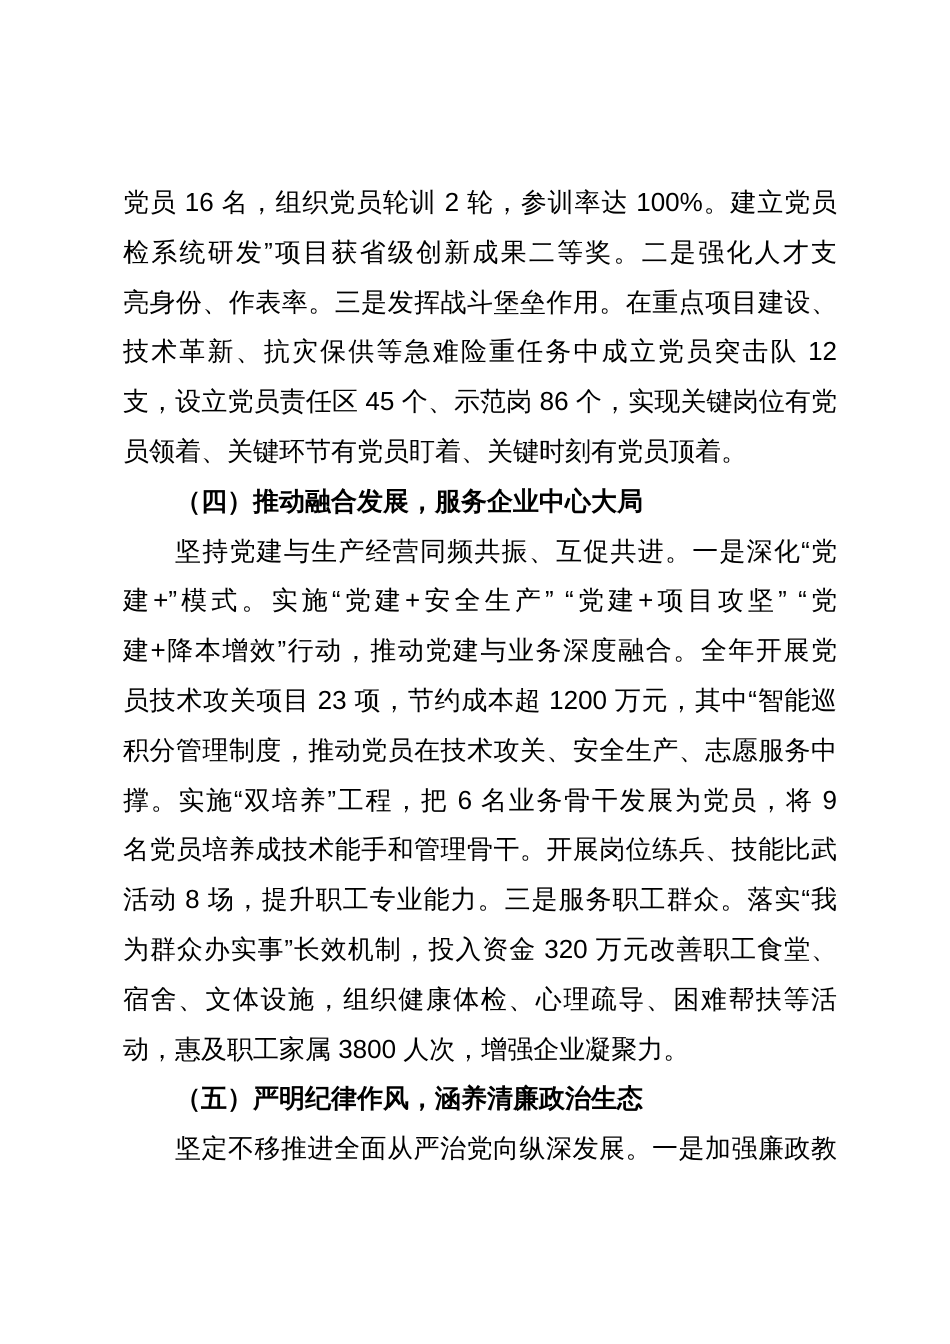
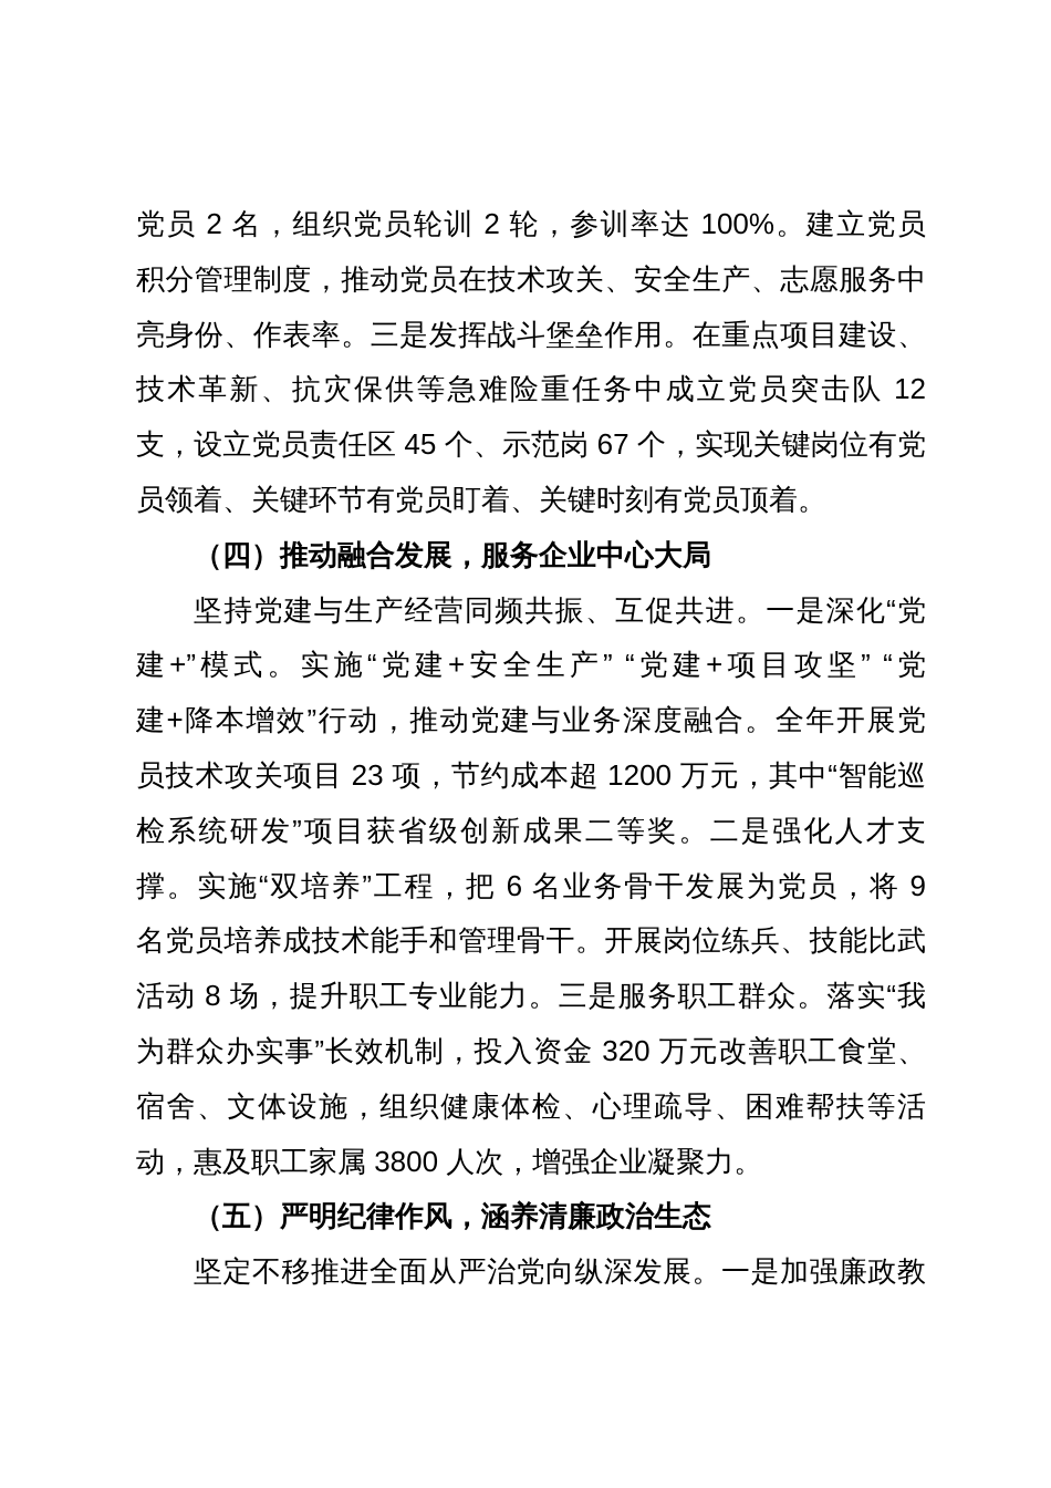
- 党员 16 名，组织党员轮训 2 轮，参训率达 100%。建立党员
+ 党员 2 名，组织党员轮训 2 轮，参训率达 100%。建立党员
- 检系统研发”项目获省级创新成果二等奖。二是强化人才支
+ 积分管理制度，推动党员在技术攻关、安全生产、志愿服务中
  亮身份、作表率。三是发挥战斗堡垒作用。在重点项目建设、
  技术革新、抗灾保供等急难险重任务中成立党员突击队 12
- 支，设立党员责任区 45 个、示范岗 86 个，实现关键岗位有党
+ 支，设立党员责任区 45 个、示范岗 67 个，实现关键岗位有党
  员领着、关键环节有党员盯着、关键时刻有党员顶着。
  （四）推动融合发展，服务企业中心大局
  坚持党建与生产经营同频共振、互促共进。一是深化“党
  建+”模式。实施“党建+安全生产” “党建+项目攻坚” “党
  建+降本增效”行动，推动党建与业务深度融合。全年开展党
  员技术攻关项目 23 项，节约成本超 1200 万元，其中“智能巡
- 积分管理制度，推动党员在技术攻关、安全生产、志愿服务中
+ 检系统研发”项目获省级创新成果二等奖。二是强化人才支
  撑。实施“双培养”工程，把 6 名业务骨干发展为党员，将 9
  名党员培养成技术能手和管理骨干。开展岗位练兵、技能比武
  活动 8 场，提升职工专业能力。三是服务职工群众。落实“我
  为群众办实事”长效机制，投入资金 320 万元改善职工食堂、
  宿舍、文体设施，组织健康体检、心理疏导、困难帮扶等活
  动，惠及职工家属 3800 人次，增强企业凝聚力。
  （五）严明纪律作风，涵养清廉政治生态
  坚定不移推进全面从严治党向纵深发展。一是加强廉政教
